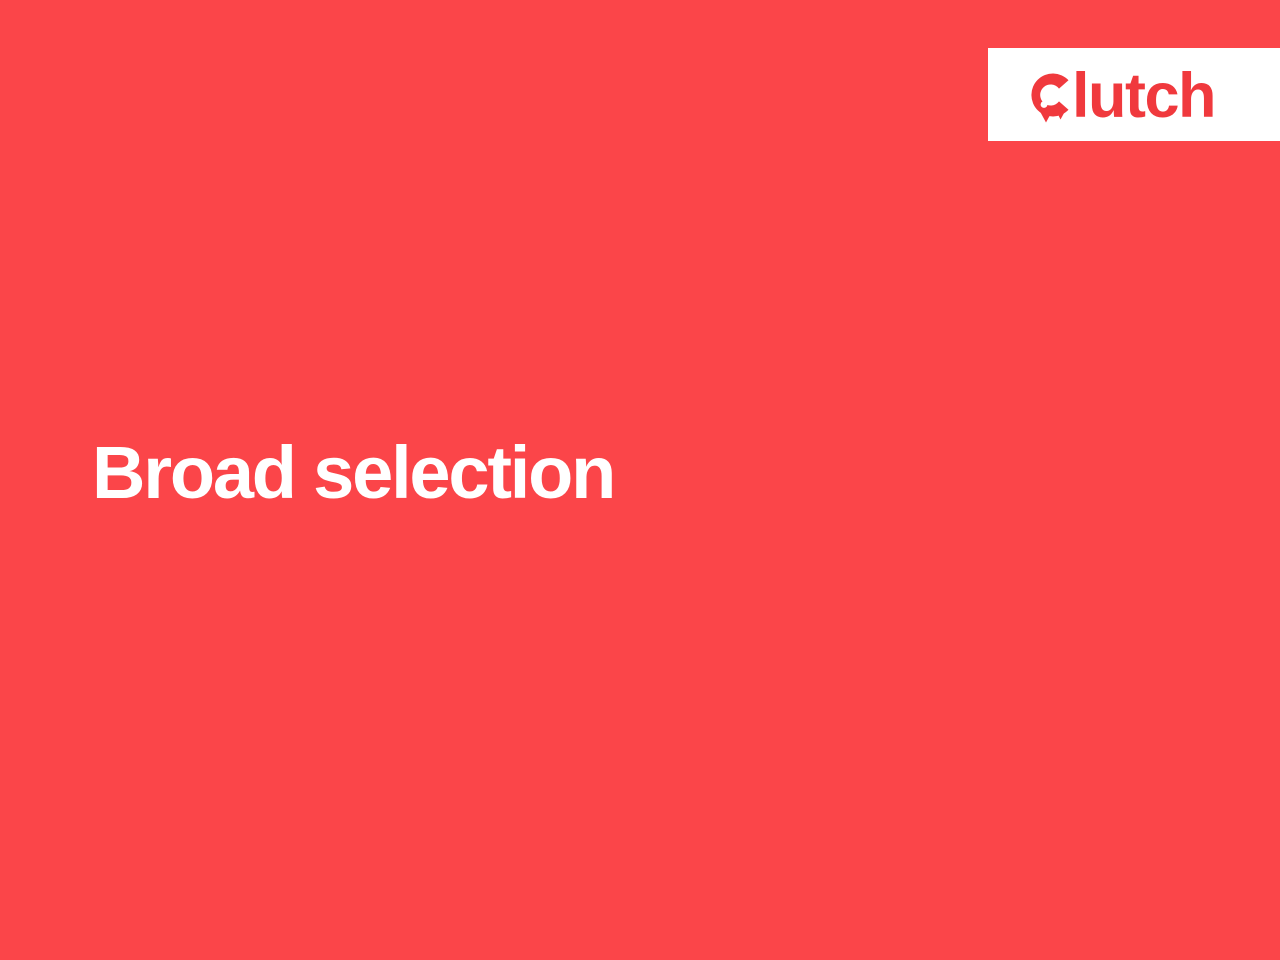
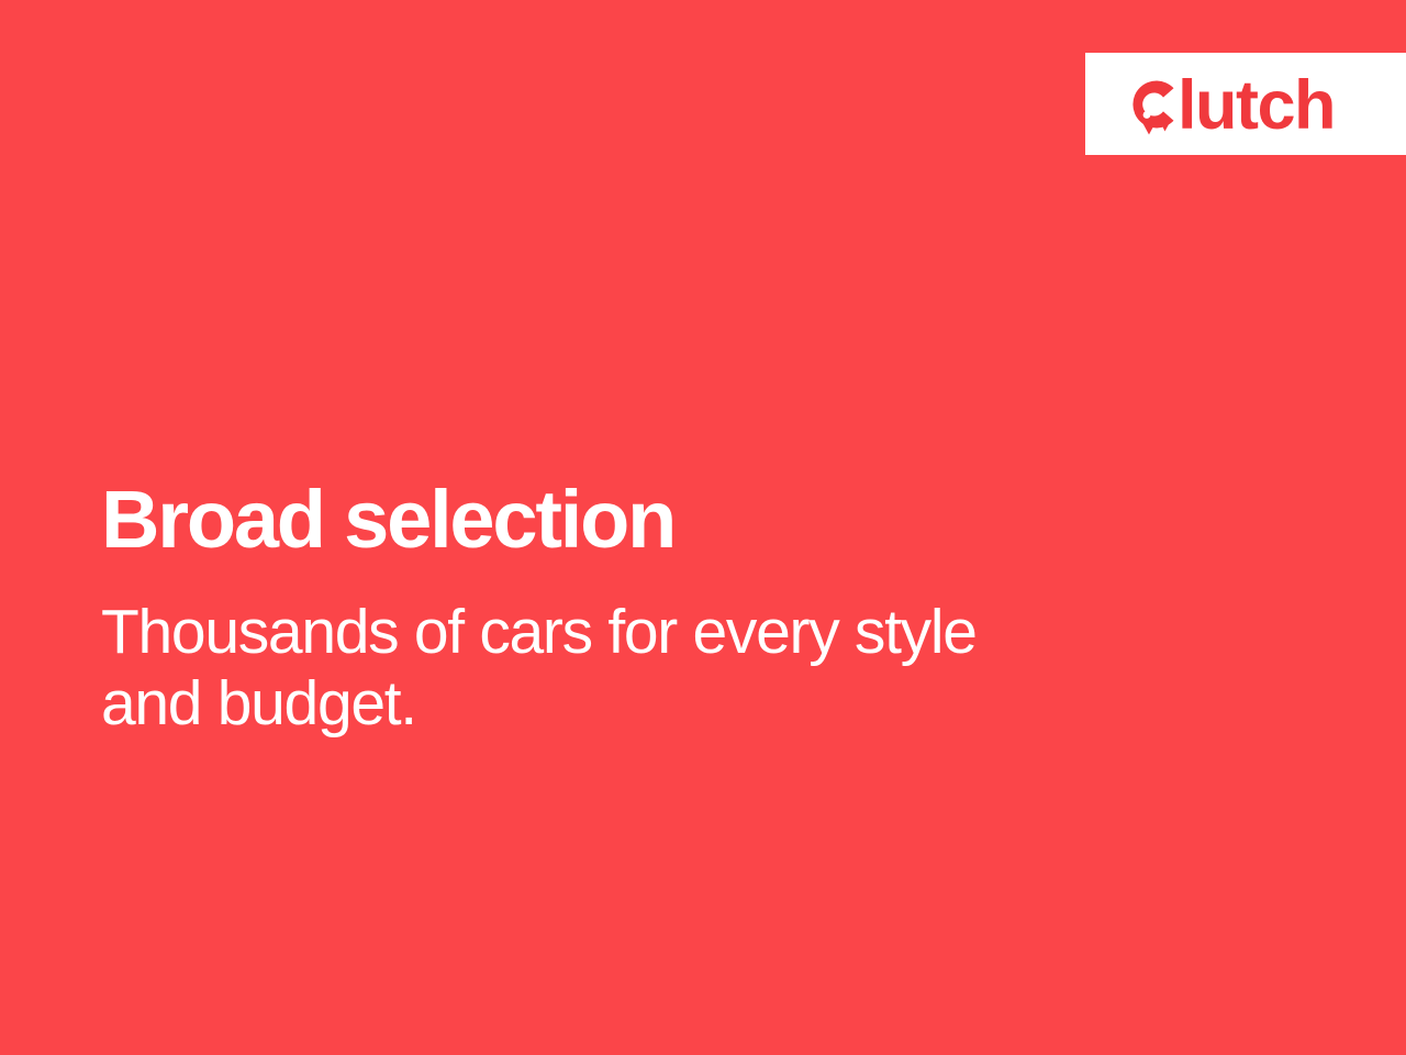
  lutch
  Broad selection
+ Thousands of cars for every style
+ and budget.
